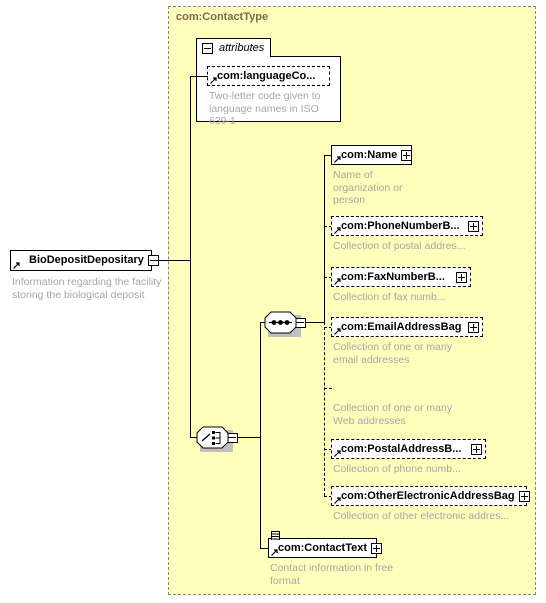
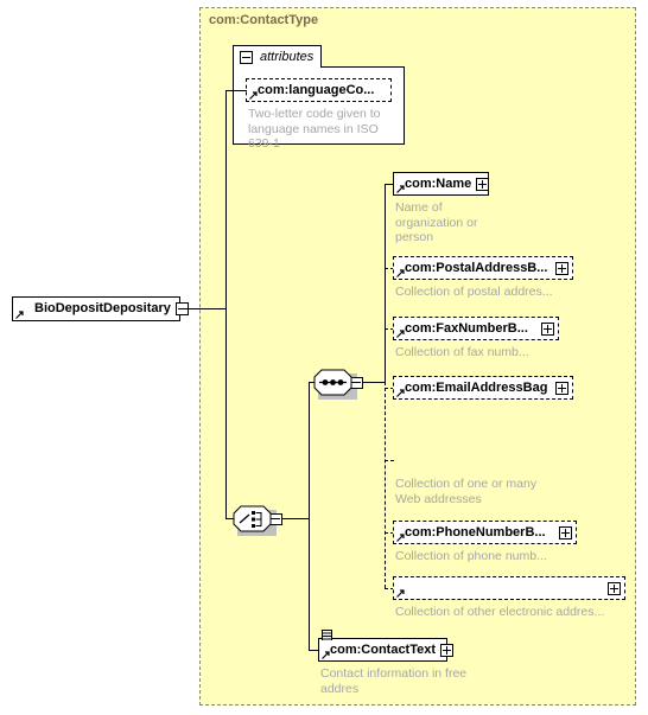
  com:ContactType
  BioDepositDepositary
- Information regarding the facility storing the biological deposit
  attributes
  com:languageCo...
  Two-letter code given to language names in ISO 639-1
  com:Name
  Name of organization or person
- com:PhoneNumberB...
+ com:PostalAddressB...
  Collection of postal addres...
  com:FaxNumberB...
  Collection of fax numb...
  com:EmailAddressBag
- Collection of one or many email addresses
  Collection of one or many Web addresses
- com:PostalAddressB...
+ com:PhoneNumberB...
  Collection of phone numb...
- com:OtherElectronicAddressBag
  Collection of other electronic addres...
  com:ContactText
- Contact information in free format
+ Contact information in free addres
